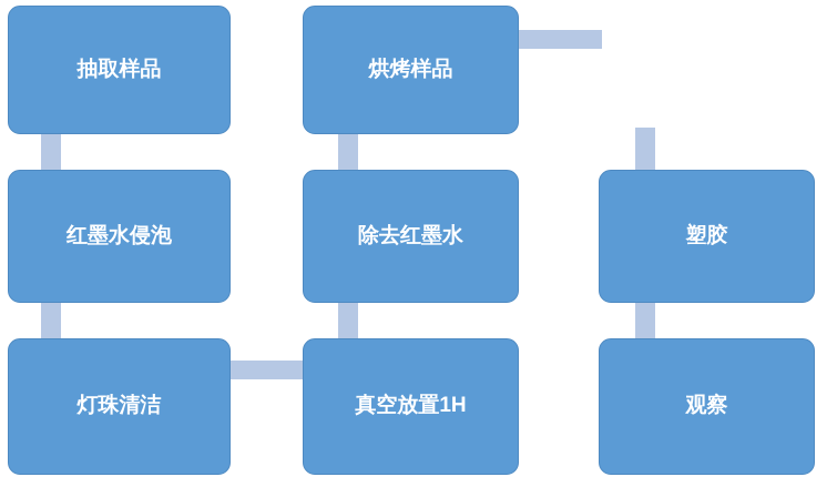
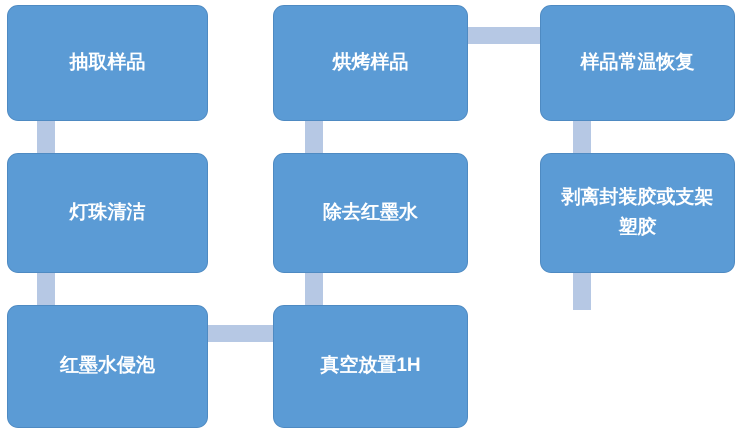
  抽取样品
  烘烤样品
+ 样品常温恢复
- 红墨水侵泡
+ 灯珠清洁
  除去红墨水
+ 剥离封装胶或支架
  塑胶
- 灯珠清洁
+ 红墨水侵泡
  真空放置1H
- 观察
